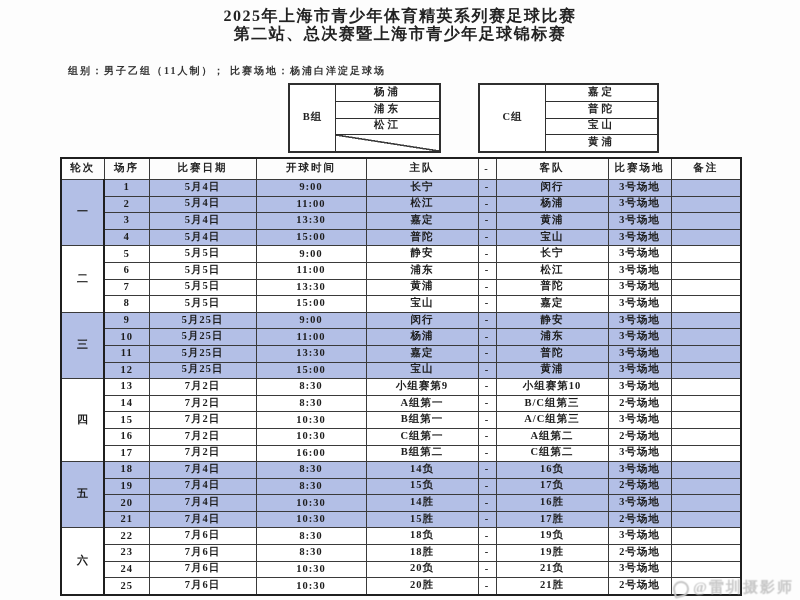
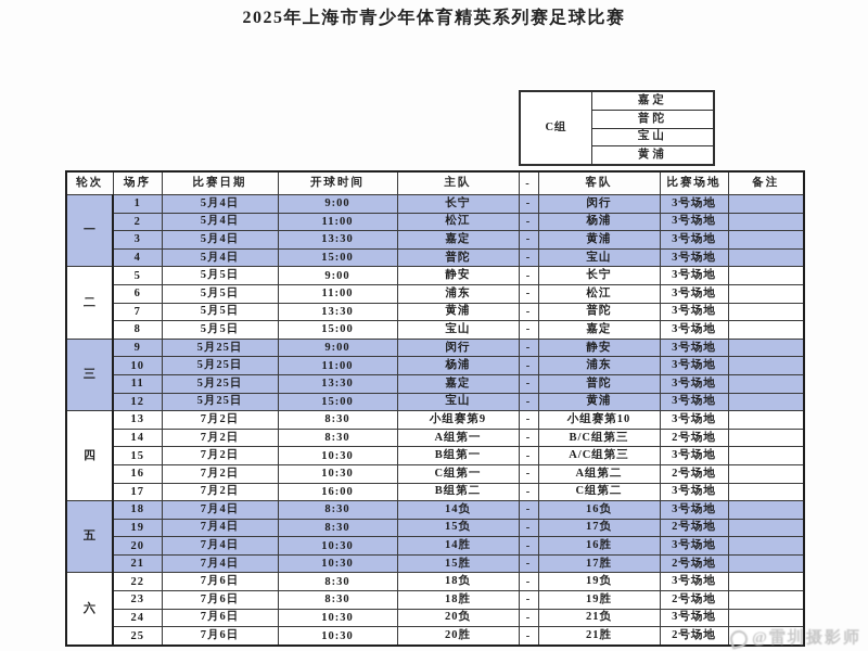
  2025年上海市青少年体育精英系列赛足球比赛
- 第二站、总决赛暨上海市青少年足球锦标赛
- 组别：男子乙组（11人制）； 比赛场地：杨浦白洋淀足球场
- B组
- 杨浦
- 浦东
- 松江
  C组
  嘉定
  普陀
  宝山
  黄浦
  轮次	场序	比赛日期	开球时间	主队	-	客队	比赛场地	备注
  一	1	5月4日	9:00	长宁	-	闵行	3号场地
  2	5月4日	11:00	松江	-	杨浦	3号场地
  3	5月4日	13:30	嘉定	-	黄浦	3号场地
  4	5月4日	15:00	普陀	-	宝山	3号场地
  二	5	5月5日	9:00	静安	-	长宁	3号场地
  6	5月5日	11:00	浦东	-	松江	3号场地
  7	5月5日	13:30	黄浦	-	普陀	3号场地
  8	5月5日	15:00	宝山	-	嘉定	3号场地
  三	9	5月25日	9:00	闵行	-	静安	3号场地
  10	5月25日	11:00	杨浦	-	浦东	3号场地
  11	5月25日	13:30	嘉定	-	普陀	3号场地
  12	5月25日	15:00	宝山	-	黄浦	3号场地
  四	13	7月2日	8:30	小组赛第9	-	小组赛第10	3号场地
  14	7月2日	8:30	A组第一	-	B/C组第三	2号场地
  15	7月2日	10:30	B组第一	-	A/C组第三	3号场地
  16	7月2日	10:30	C组第一	-	A组第二	2号场地
  17	7月2日	16:00	B组第二	-	C组第二	3号场地
  五	18	7月4日	8:30	14负	-	16负	3号场地
  19	7月4日	8:30	15负	-	17负	2号场地
  20	7月4日	10:30	14胜	-	16胜	3号场地
  21	7月4日	10:30	15胜	-	17胜	2号场地
  六	22	7月6日	8:30	18负	-	19负	3号场地
  23	7月6日	8:30	18胜	-	19胜	2号场地
  24	7月6日	10:30	20负	-	21负	3号场地
  25	7月6日	10:30	20胜	-	21胜	2号场地
  @雷圳摄影师
